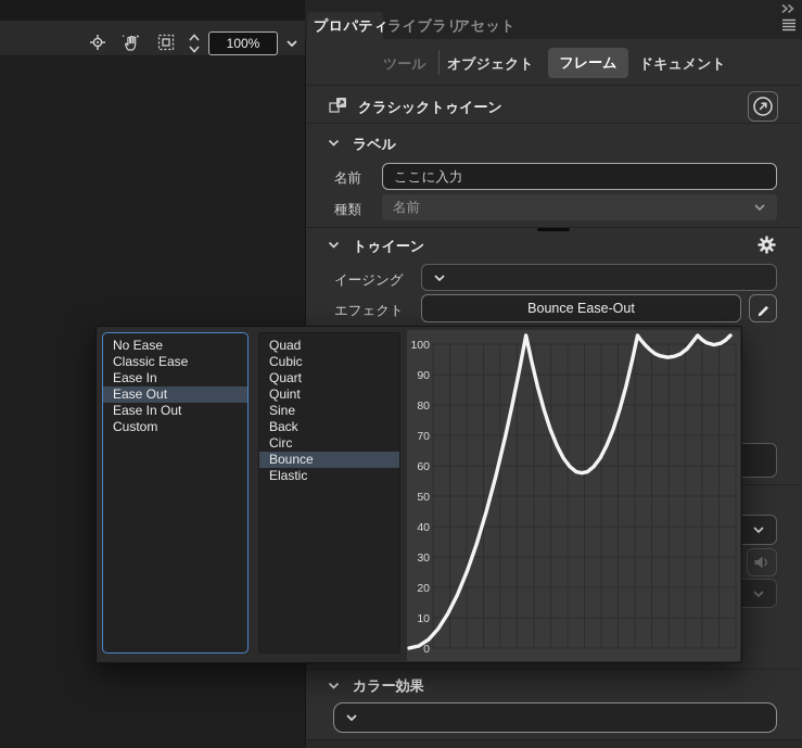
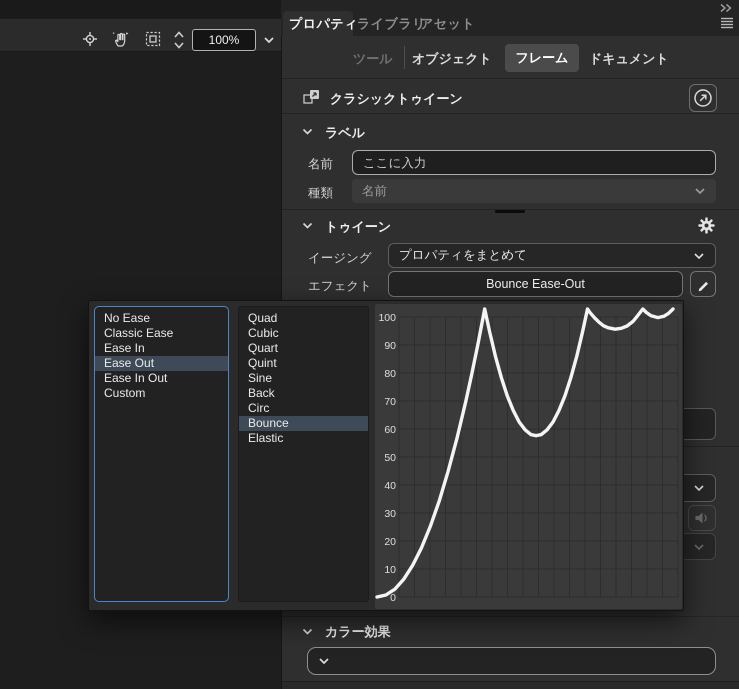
  100%
  プロパティ
  ライブラリ
  アセット
  ツール
  オブジェクト
  フレーム
  ドキュメント
  クラシックトゥイーン
  ラベル
  名前
  ここに入力
  種類
  名前
  トゥイーン
  イージング
+ プロパティをまとめて
  エフェクト
  Bounce Ease-Out
  カラー効果
  No Ease
  Classic Ease
  Ease In
  Ease Out
  Ease In Out
  Custom
  Quad
  Cubic
  Quart
  Quint
  Sine
  Back
  Circ
  Bounce
  Elastic
  0
  10
  20
  30
  40
  50
  60
  70
  80
  90
  100
